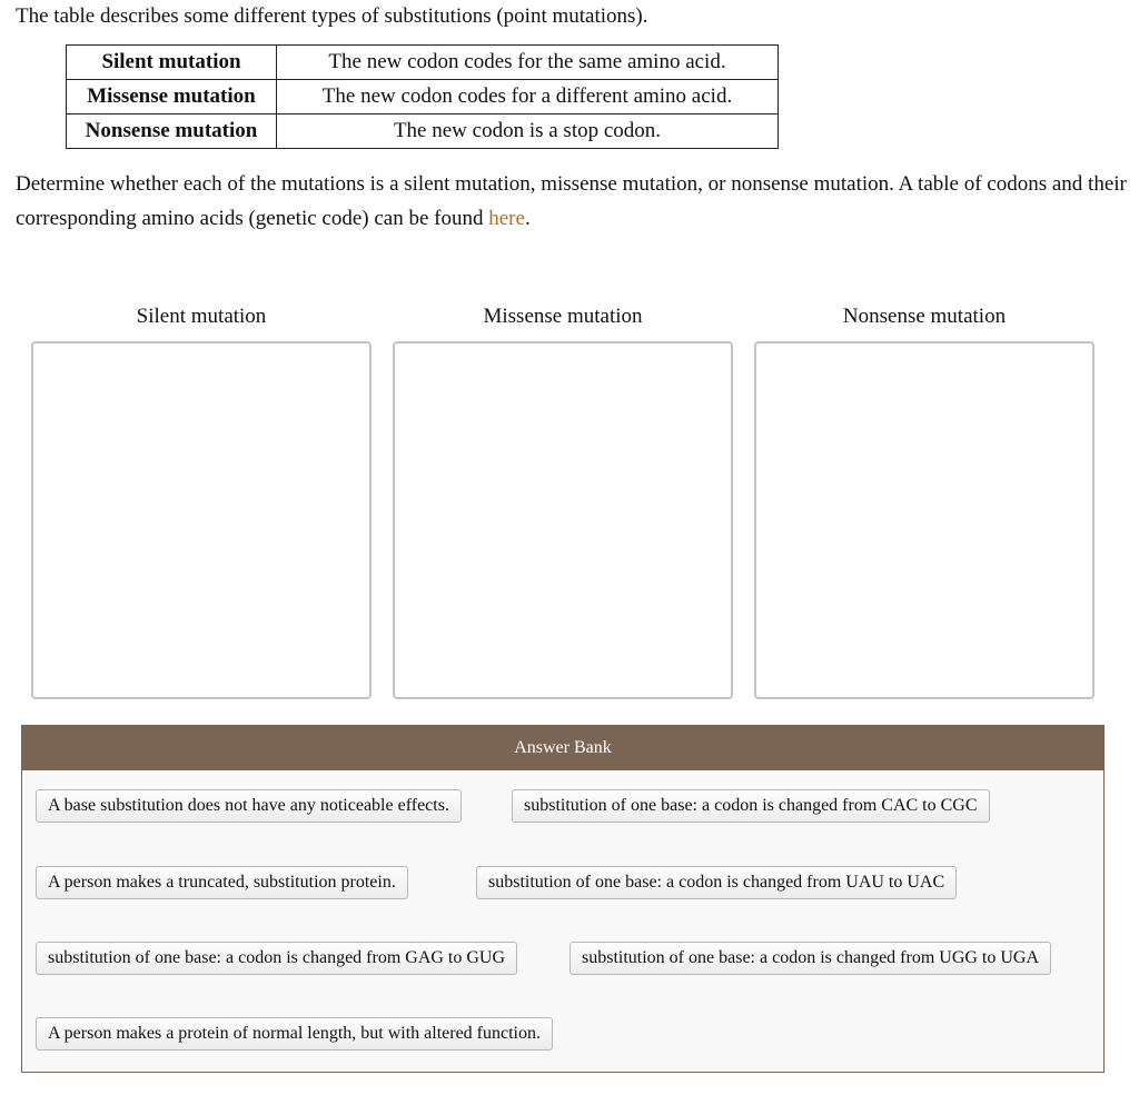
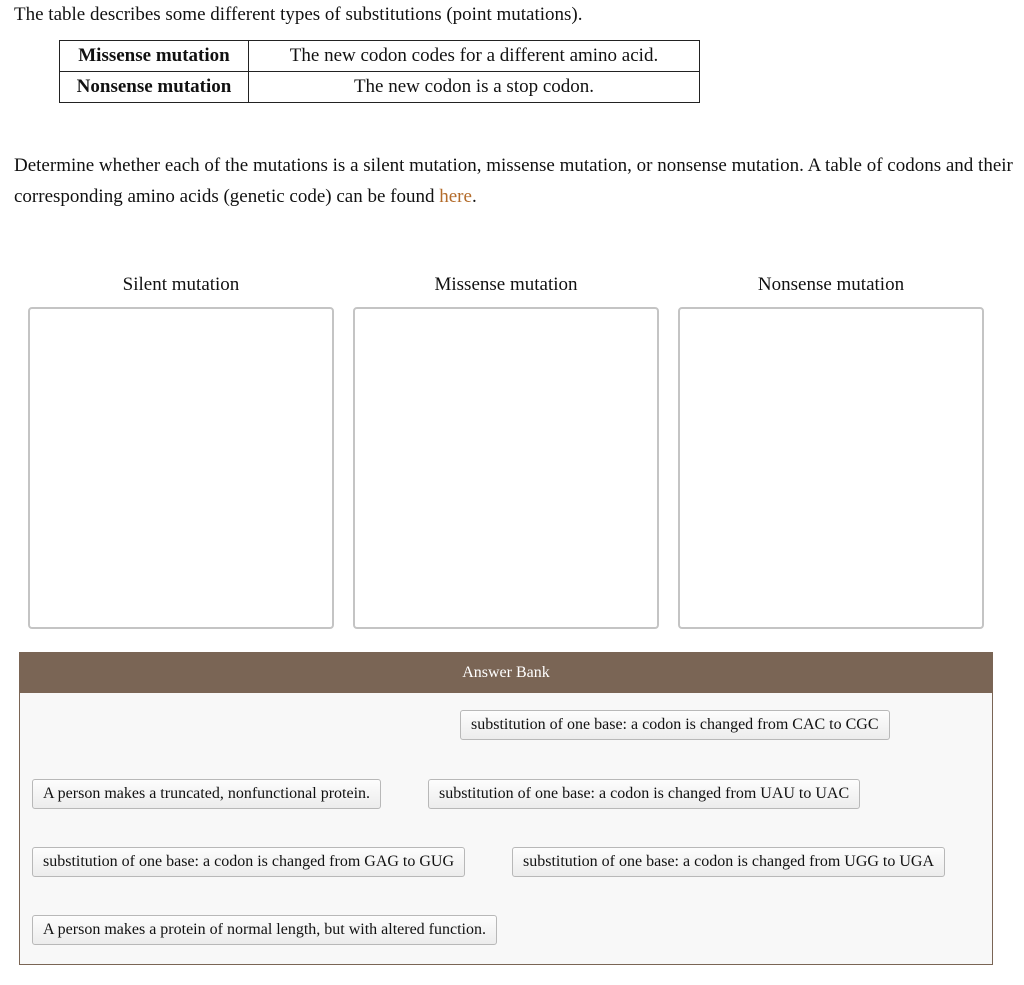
  The table describes some different types of substitutions (point mutations).
- Silent mutation	The new codon codes for the same amino acid.
  Missense mutation	The new codon codes for a different amino acid.
  Nonsense mutation	The new codon is a stop codon.
  Determine whether each of the mutations is a silent mutation, missense mutation, or nonsense mutation. A table of codons and their corresponding amino acids (genetic code) can be found here.
  Silent mutation
  Missense mutation
  Nonsense mutation
  Answer Bank
- A base substitution does not have any noticeable effects.
  substitution of one base: a codon is changed from CAC to CGC
- A person makes a truncated, substitution protein.
+ A person makes a truncated, nonfunctional protein.
  substitution of one base: a codon is changed from UAU to UAC
  substitution of one base: a codon is changed from GAG to GUG
  substitution of one base: a codon is changed from UGG to UGA
  A person makes a protein of normal length, but with altered function.
